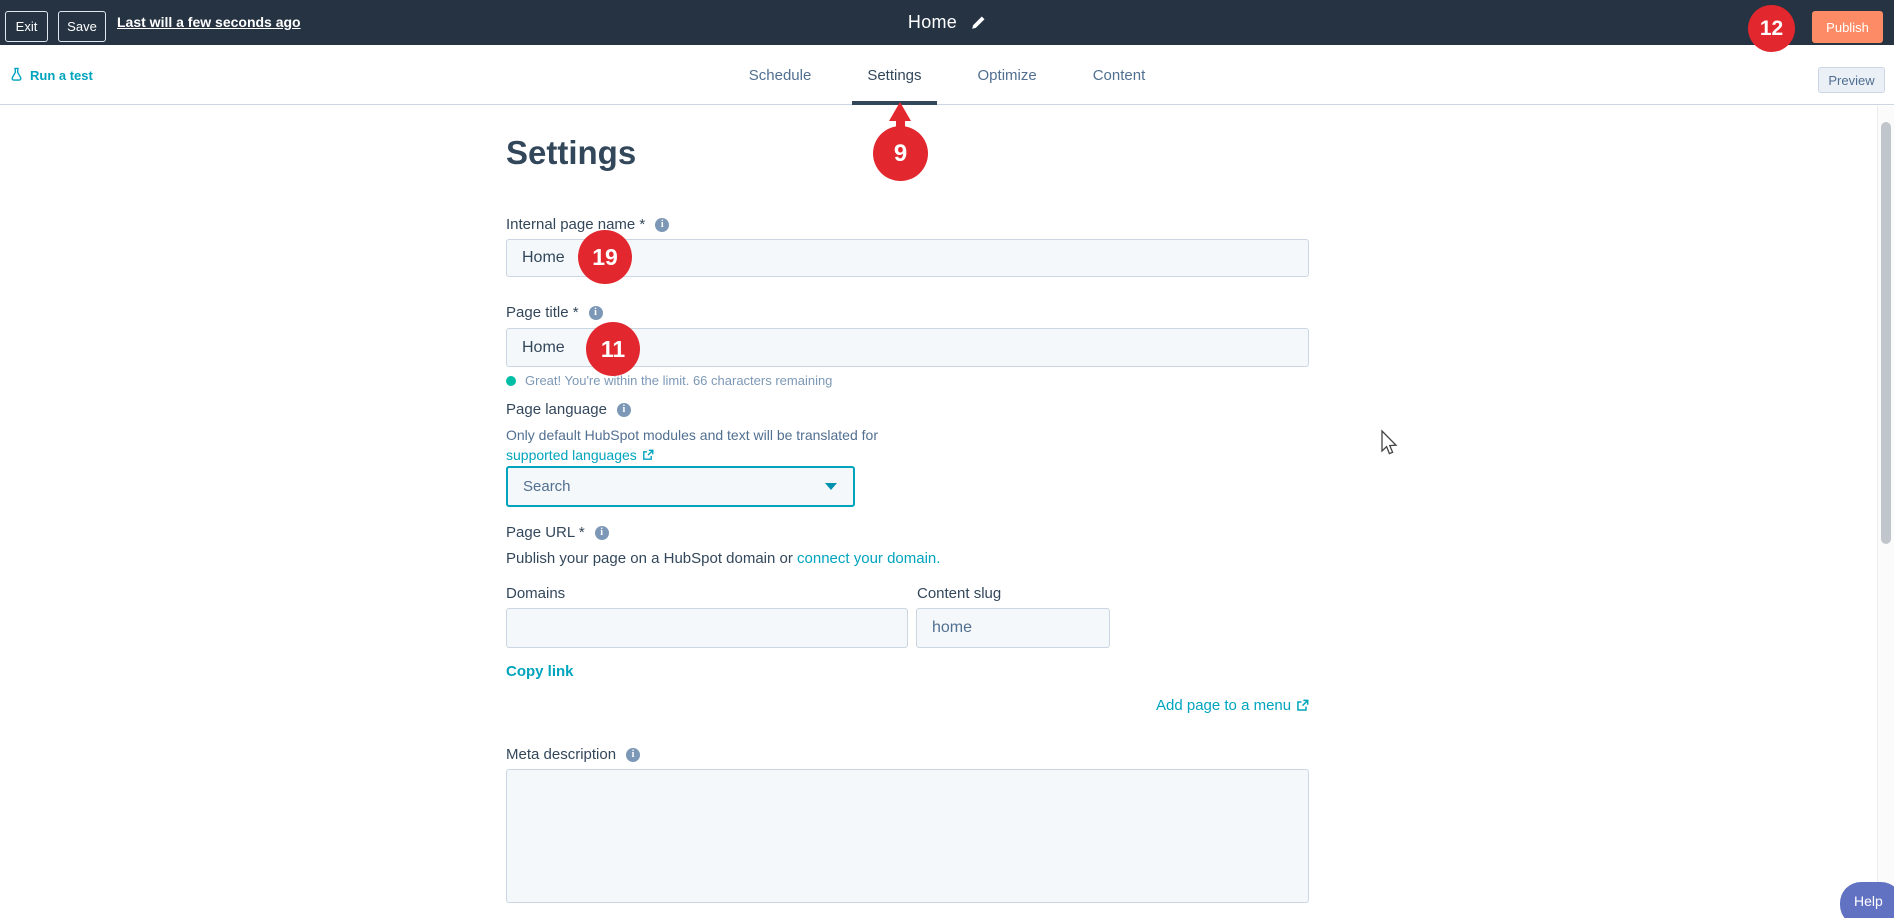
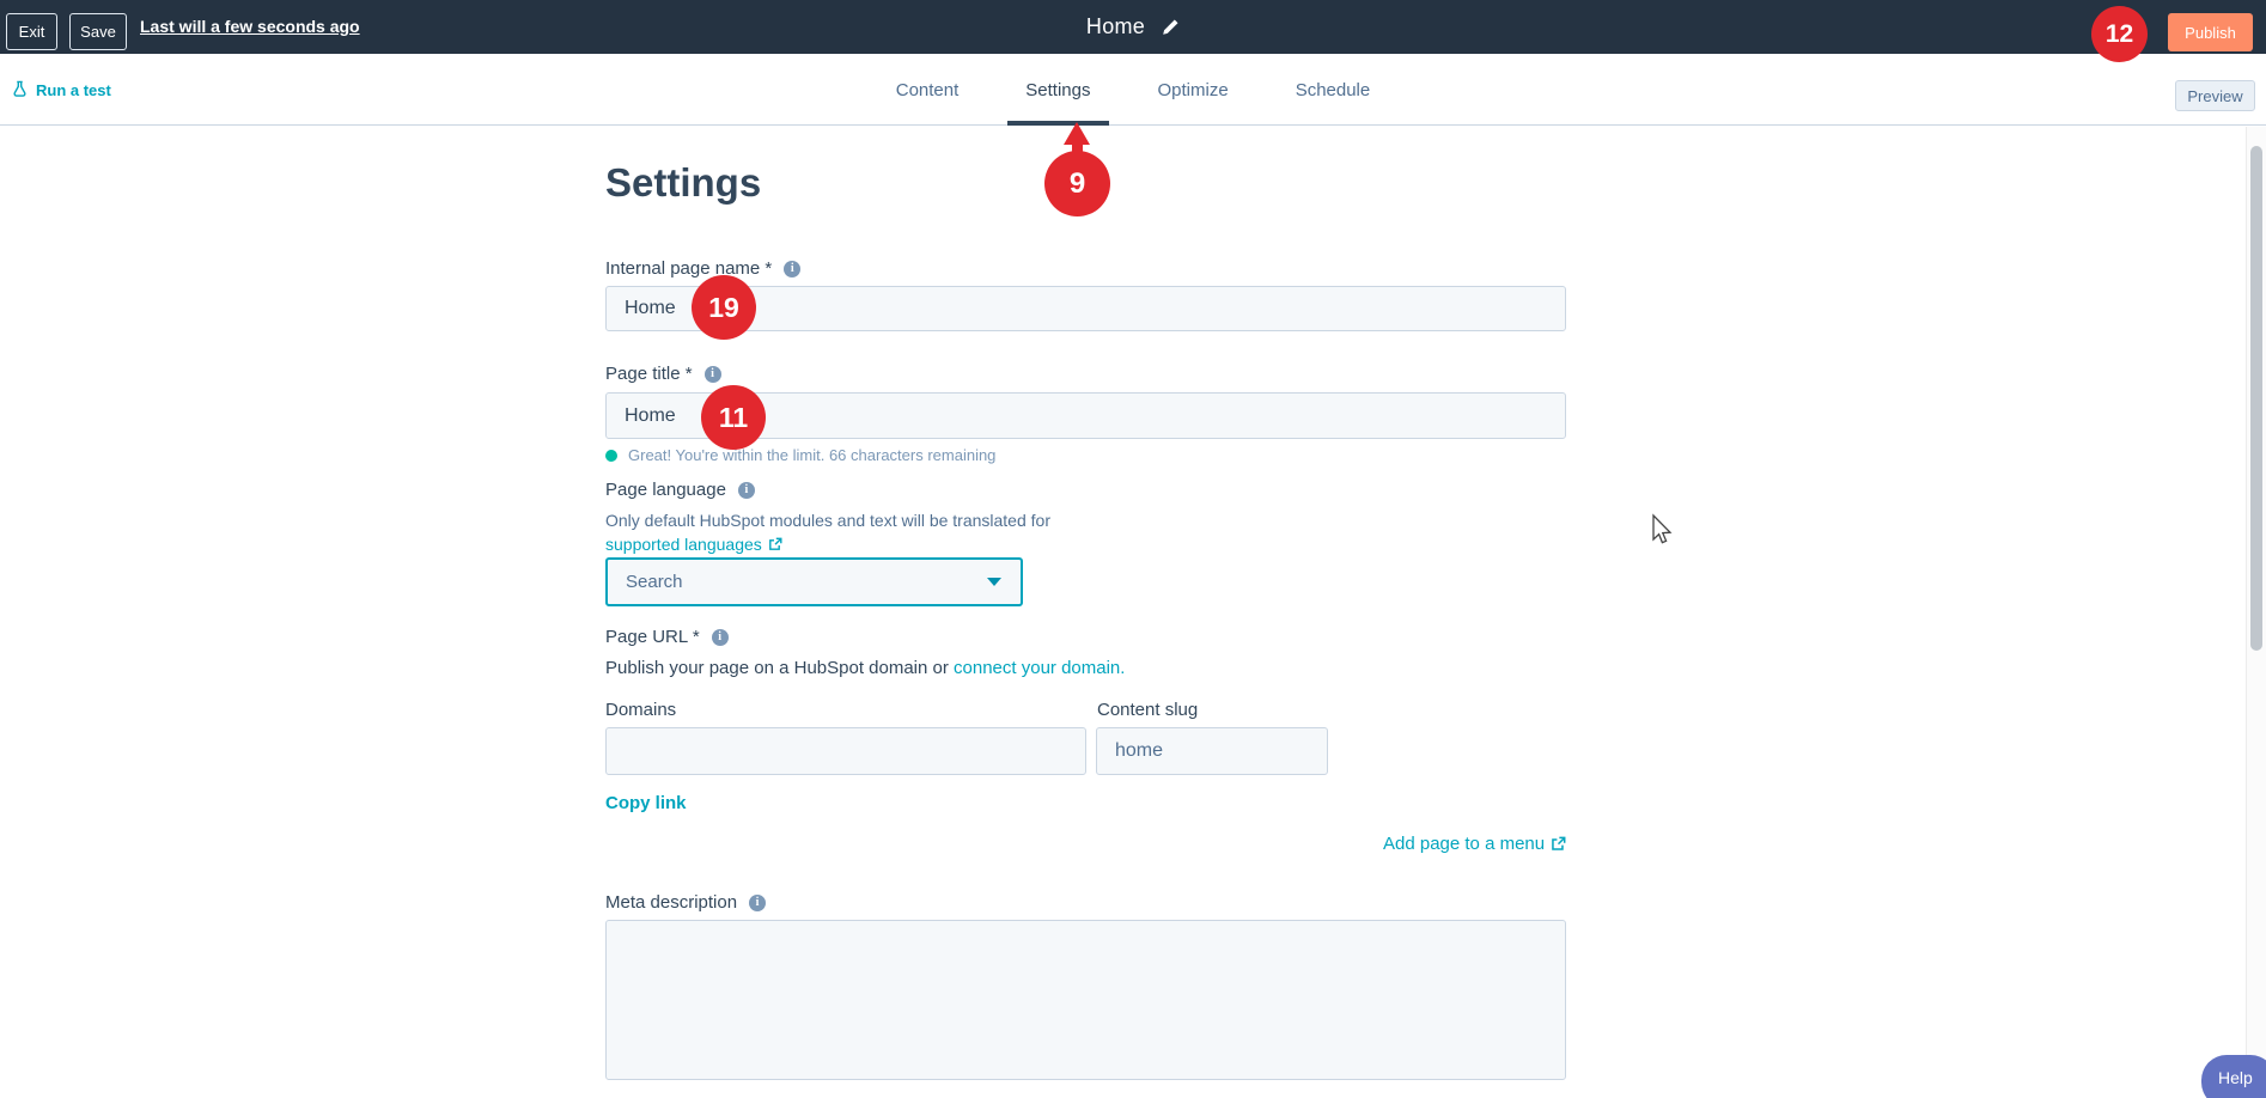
  Exit
  Save
  Last will a few seconds ago
  Home
  Publish
  12
  Run a test
- Schedule
+ Content
  Settings
  Optimize
- Content
+ Schedule
  Preview
  9
  Settings
  Internal page name *
  i
  Home
  19
  Page title *
  i
  Home
  11
  Great! You're within the limit. 66 characters remaining
  Page language
  i
  Only default HubSpot modules and text will be translated for
  supported languages
  Search
  Page URL *
  i
  Publish your page on a HubSpot domain or connect your domain.
  Domains
  Content slug
  home
  Copy link
  Add page to a menu
  Meta description
  i
  Help
